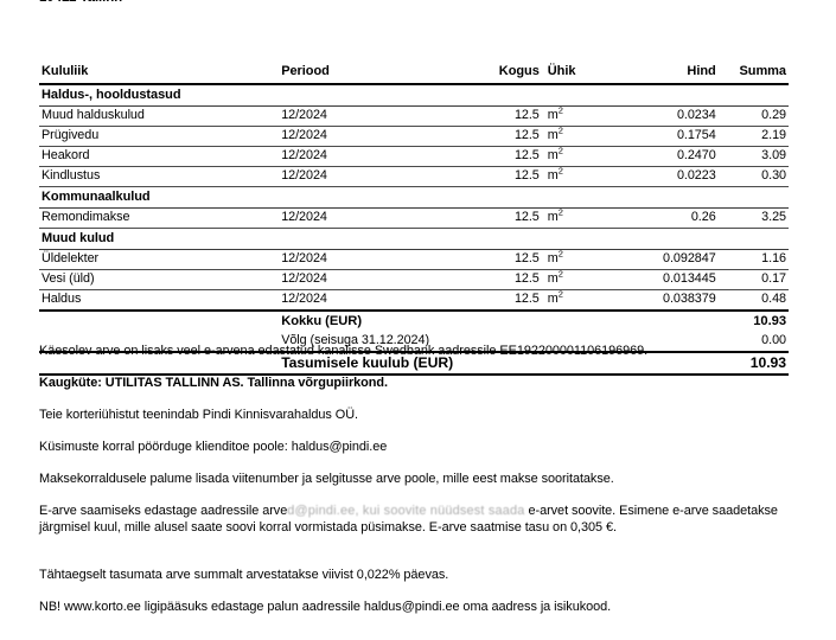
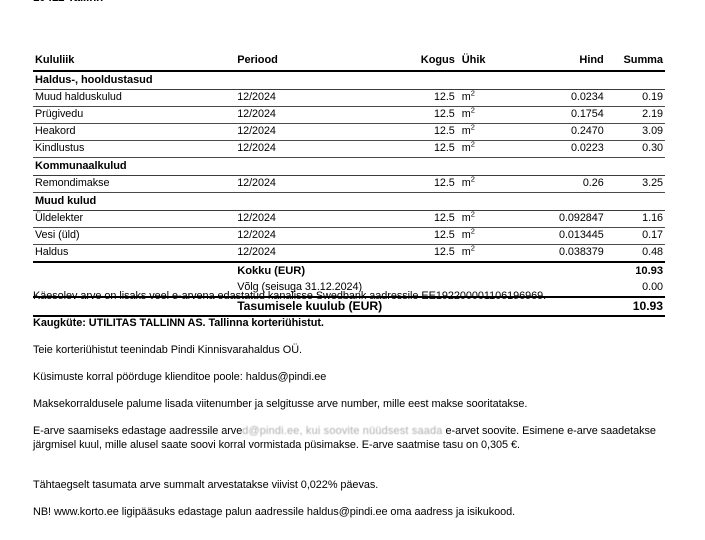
  Kululiik	Periood	Kogus	Ühik	Hind	Summa
  Haldus-, hooldustasud
- Muud halduskulud	12/2024	12.5	m2	0.0234	0.29
+ Muud halduskulud	12/2024	12.5	m2	0.0234	0.19
  Prügivedu	12/2024	12.5	m2	0.1754	2.19
  Heakord	12/2024	12.5	m2	0.2470	3.09
  Kindlustus	12/2024	12.5	m2	0.0223	0.30
  Kommunaalkulud
  Remondimakse	12/2024	12.5	m2	0.26	3.25
  Muud kulud
  Üldelekter	12/2024	12.5	m2	0.092847	1.16
  Vesi (üld)	12/2024	12.5	m2	0.013445	0.17
  Haldus	12/2024	12.5	m2	0.038379	0.48
  	Kokku (EUR)				10.93
  	Võlg (seisuga 31.12.2024)				0.00
  	Tasumisele kuulub (EUR)				10.93
  Käesolev arve on lisaks veel e-arvena edastatud kanalisse Swedbank aadressile EE192200001106196969.
- Kaugküte: UTILITAS TALLINN AS. Tallinna võrgupiirkond.
+ Kaugküte: UTILITAS TALLINN AS. Tallinna korteriühistut.
  Teie korteriühistut teenindab Pindi Kinnisvarahaldus OÜ.
  Küsimuste korral pöörduge klienditoe poole: haldus@pindi.ee
- Maksekorraldusele palume lisada viitenumber ja selgitusse arve poole, mille eest makse sooritatakse.
+ Maksekorraldusele palume lisada viitenumber ja selgitusse arve number, mille eest makse sooritatakse.
  E-arve saamiseks edastage aadressile arved@pindi.ee, kui soovite nüüdsest saada e-arvet soovite. Esimene e-arve saadetakse järgmisel kuul, mille alusel saate soovi korral vormistada püsimakse. E-arve saatmise tasu on 0,305 €.
  Tähtaegselt tasumata arve summalt arvestatakse viivist 0,022% päevas.
  NB! www.korto.ee ligipääsuks edastage palun aadressile haldus@pindi.ee oma aadress ja isikukood.
